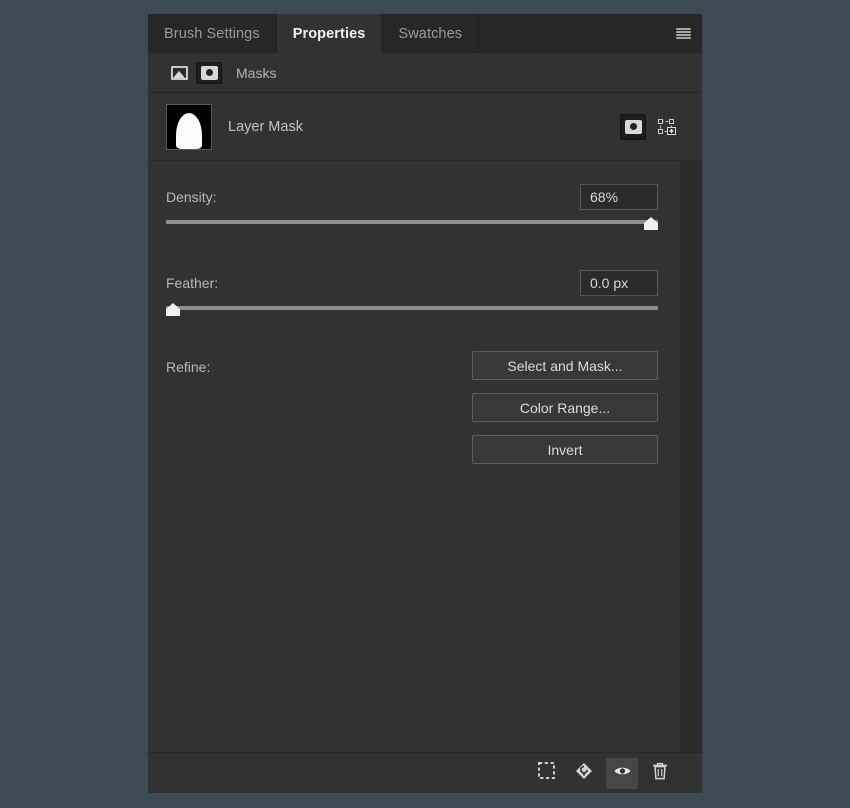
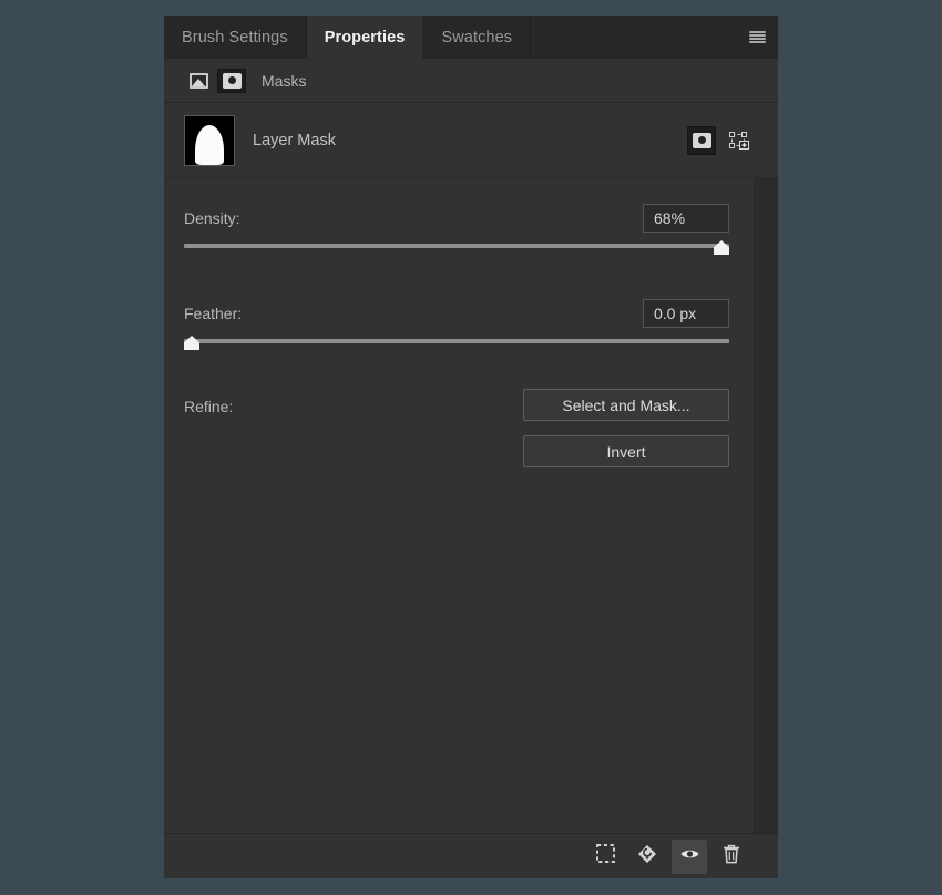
  Brush Settings
  Properties
  Swatches
  Masks
  Layer Mask
  Density:
  68%
  Feather:
  0.0 px
  Refine:
  Select and Mask...
- Color Range...
  Invert
